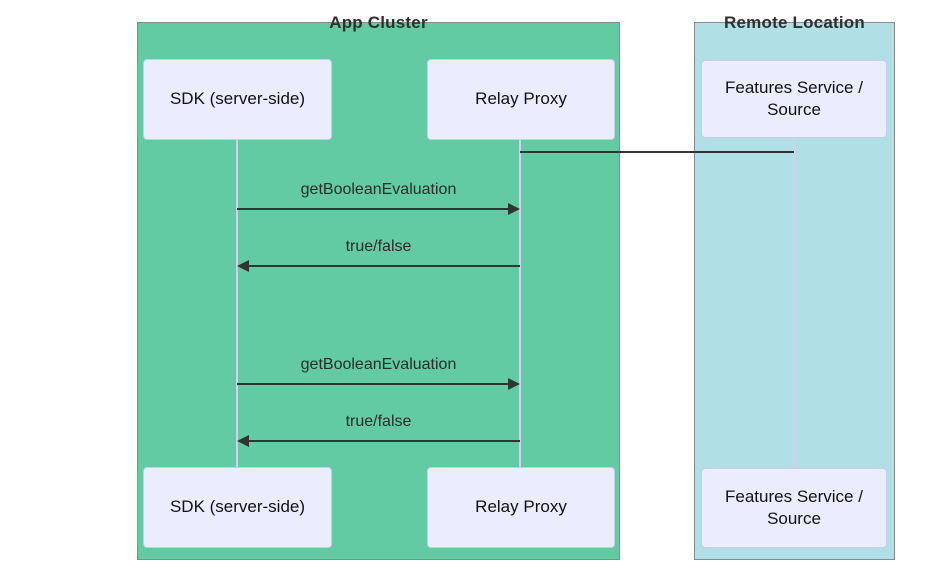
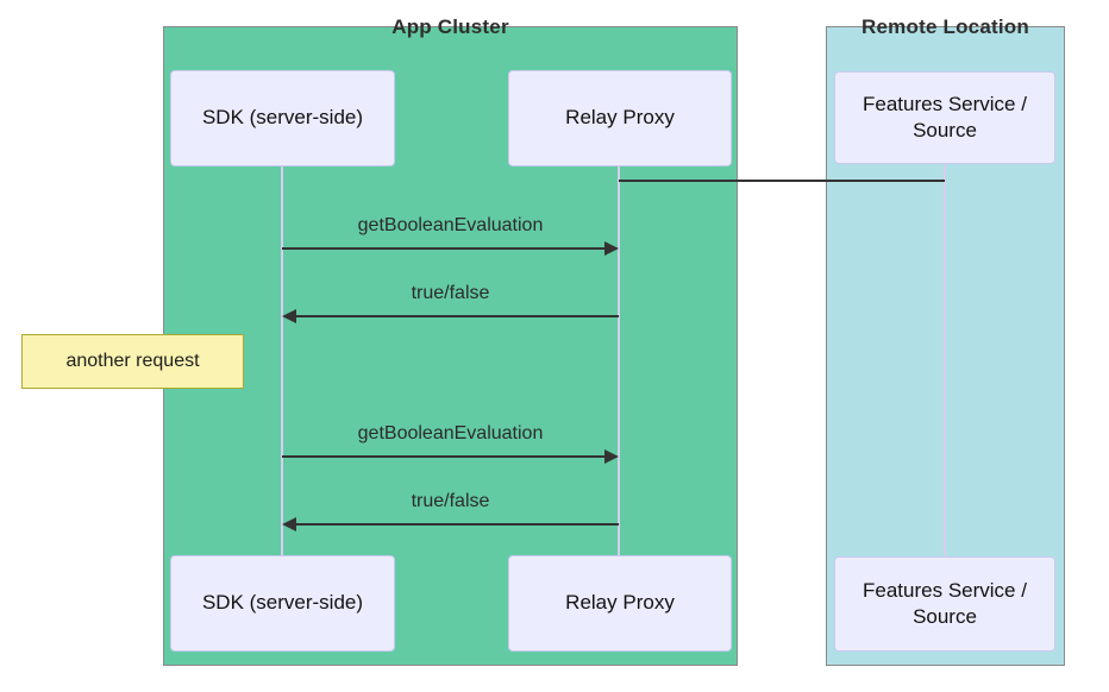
  App Cluster
  Remote Location
  SDK (server-side)
  Relay Proxy
  Features Service / Source
  SDK (server-side)
  Relay Proxy
  Features Service / Source
  getBooleanEvaluation
  true/false
  getBooleanEvaluation
  true/false
+ another request
